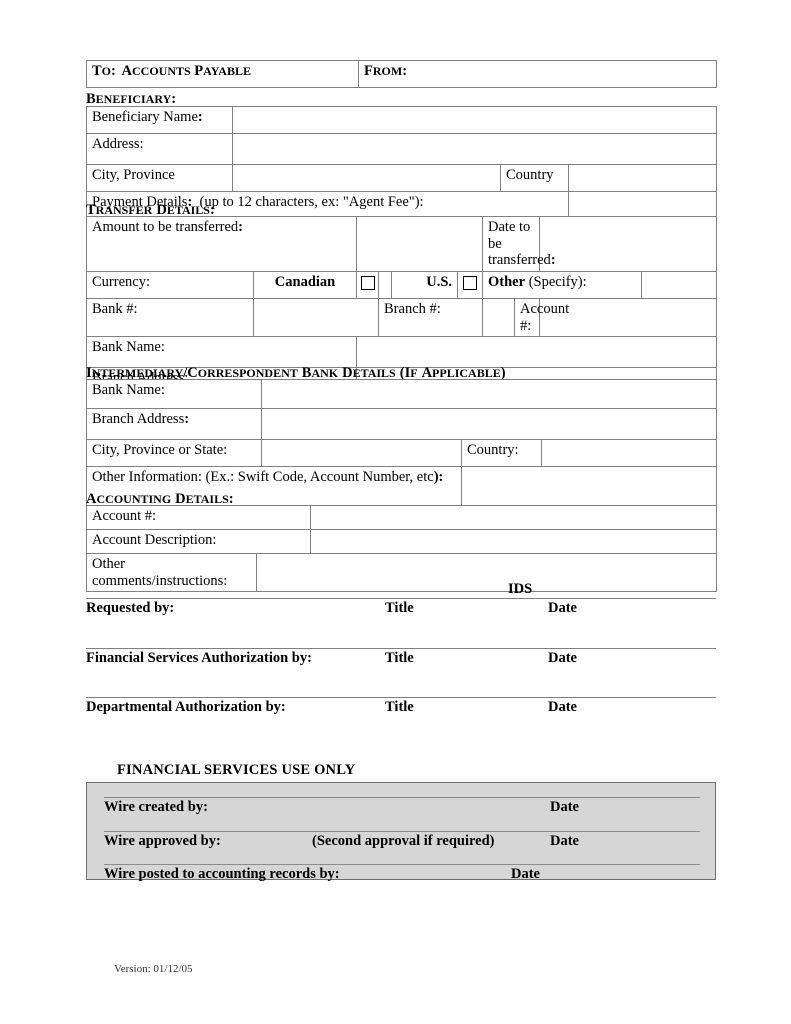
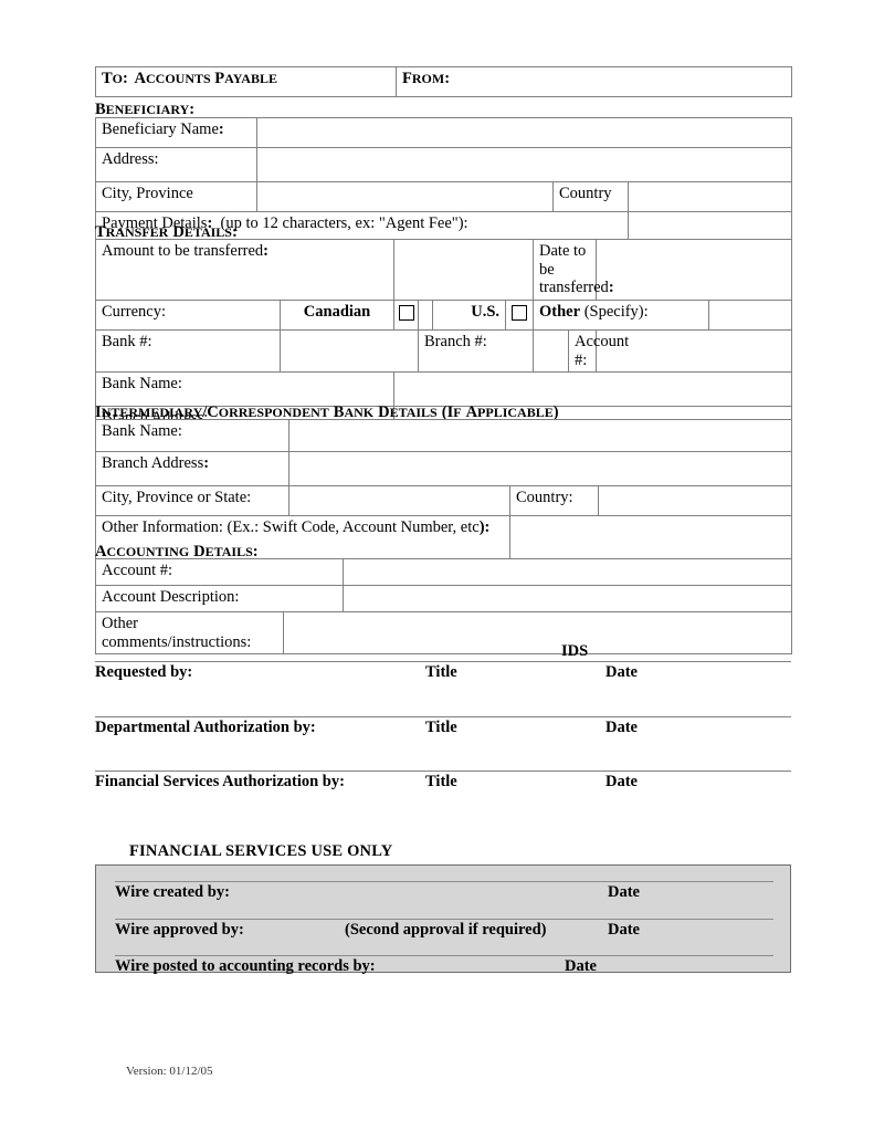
  TO:	ACCOUNTS PAYABLE	FROM:
  BENEFICIARY:
  Beneficiary Name:
  Address:
  City, Province		Country
  Payment Details: (up to 12 characters, ex: "Agent Fee"):
  TRANSFER DETAILS:
  Amount to be transferred:		Date to be transferred:
  Currency:	Canadian			U.S.		Other (Specify):
  Bank #:		Branch #:		Account #:
  Bank Name:
  Branch Address:
  INTERMEDIARY/CORRESPONDENT BANK DETAILS (IF APPLICABLE)
  Bank Name:
  Branch Address:
  City, Province or State:		Country:
  Other Information: (Ex.: Swift Code, Account Number, etc):
  ACCOUNTING DETAILS:
  Account #:
  Account Description:
  Other comments/instructions:
  IDS
  Requested by:
  Title
  Date
- Financial Services Authorization by:
+ Departmental Authorization by:
  Title
  Date
- Departmental Authorization by:
+ Financial Services Authorization by:
  Title
  Date
  FINANCIAL SERVICES USE ONLY
  Wire created by:
  Date
  Wire approved by:
  (Second approval if required)
  Date
  Wire posted to accounting records by:
  Date
  Version: 01/12/05
